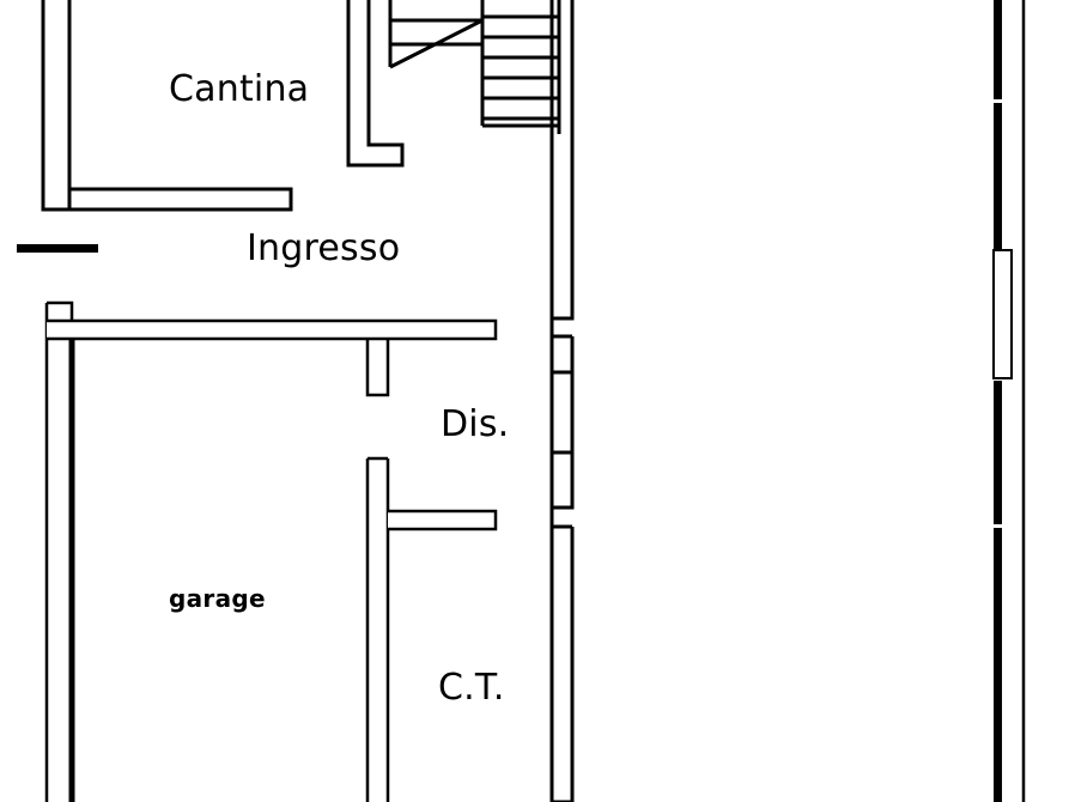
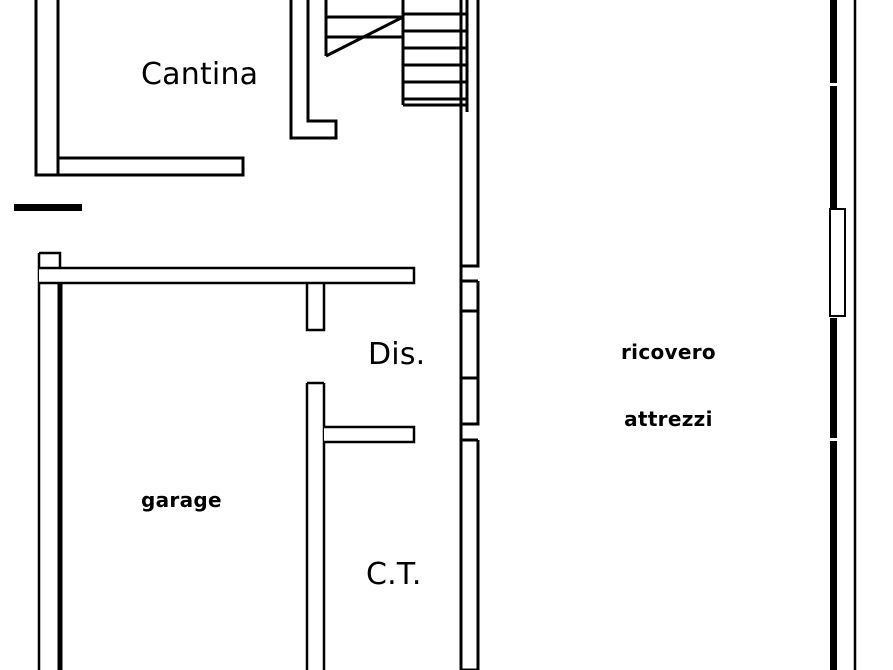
  Cantina
- Ingresso
  Dis.
  C.T.
  garage
+ ricovero
+ attrezzi
